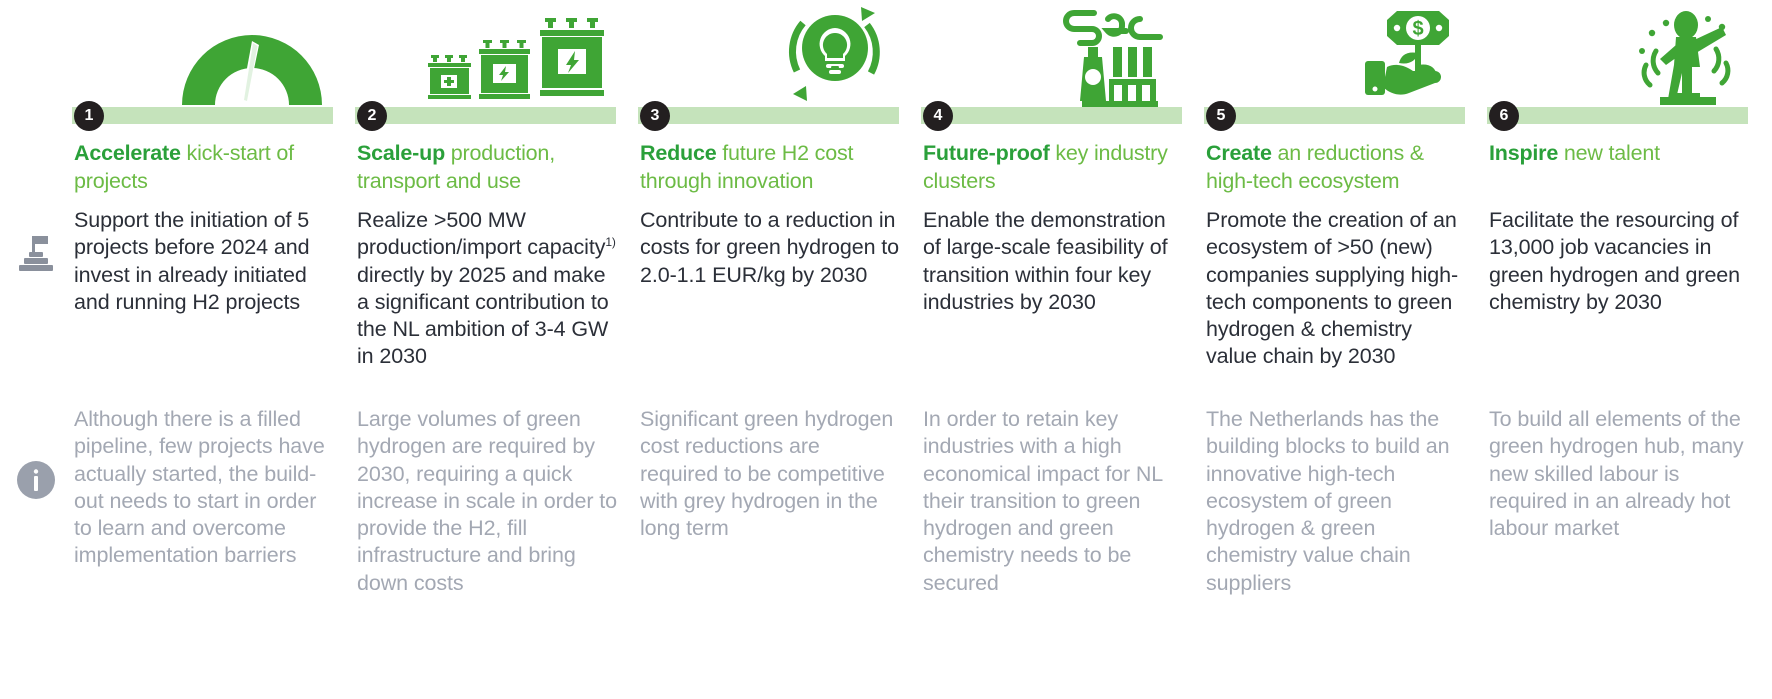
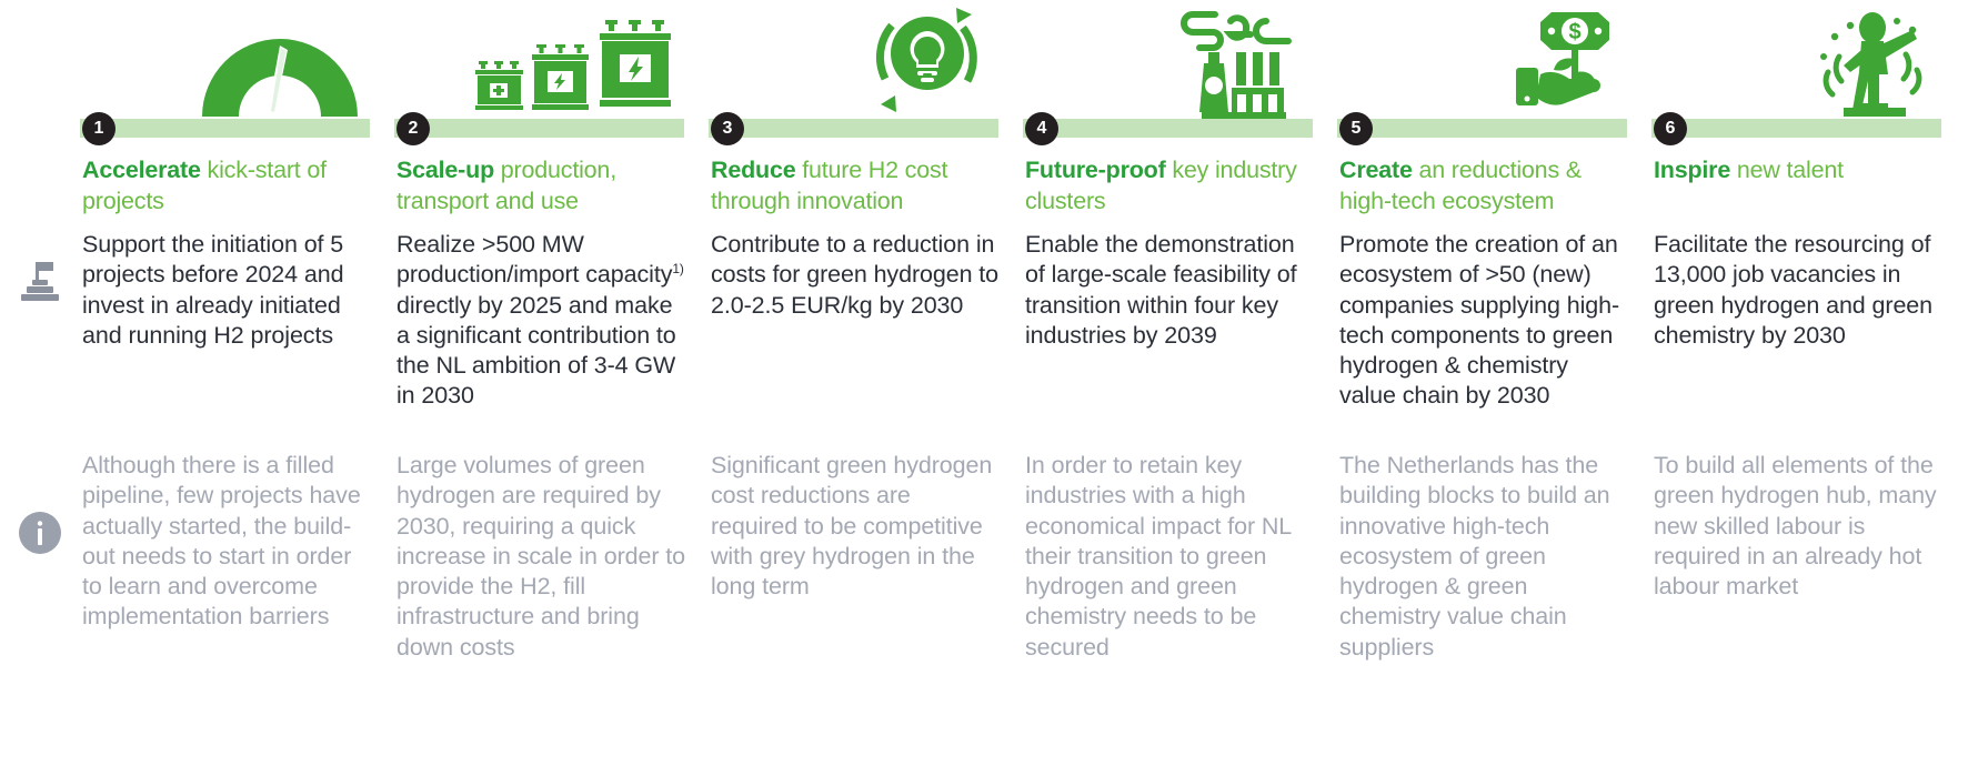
  1
  Accelerate kick-start of projects
  Support the initiation of 5 projects before 2024 and invest in already initiated and running H2 projects
  Although there is a filled pipeline, few projects have actually started, the build-out needs to start in order to learn and overcome implementation barriers
  2
  Scale-up production, transport and use
  Realize >500 MW production/import capacity1) directly by 2025 and make a significant contribution to the NL ambition of 3-4 GW in 2030
  Large volumes of green hydrogen are required by 2030, requiring a quick increase in scale in order to provide the H2, fill infrastructure and bring down costs
  3
  Reduce future H2 cost through innovation
- Contribute to a reduction in costs for green hydrogen to 2.0-1.1 EUR/kg by 2030
+ Contribute to a reduction in costs for green hydrogen to 2.0-2.5 EUR/kg by 2030
  Significant green hydrogen cost reductions are required to be competitive with grey hydrogen in the long term
  4
  Future-proof key industry clusters
- Enable the demonstration of large-scale feasibility of transition within four key industries by 2030
+ Enable the demonstration of large-scale feasibility of transition within four key industries by 2039
  In order to retain key industries with a high economical impact for NL their transition to green hydrogen and green chemistry needs to be secured
  $
  5
  Create an reductions & high-tech ecosystem
  Promote the creation of an ecosystem of >50 (new) companies supplying high-tech components to green hydrogen & chemistry value chain by 2030
  The Netherlands has the building blocks to build an innovative high-tech ecosystem of green hydrogen & green chemistry value chain suppliers
  6
  Inspire new talent
  Facilitate the resourcing of 13,000 job vacancies in green hydrogen and green chemistry by 2030
  To build all elements of the green hydrogen hub, many new skilled labour is required in an already hot labour market
